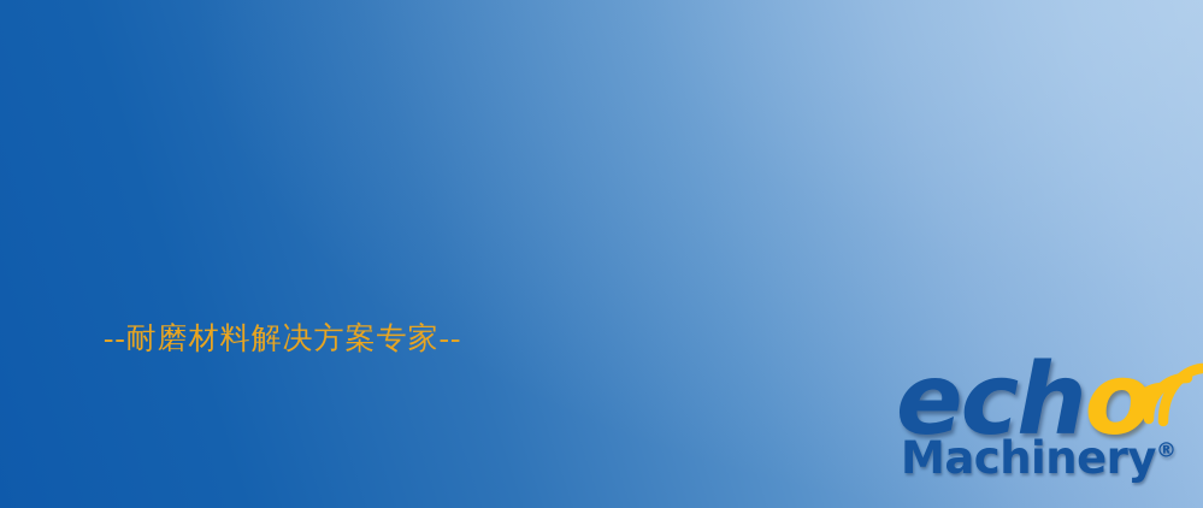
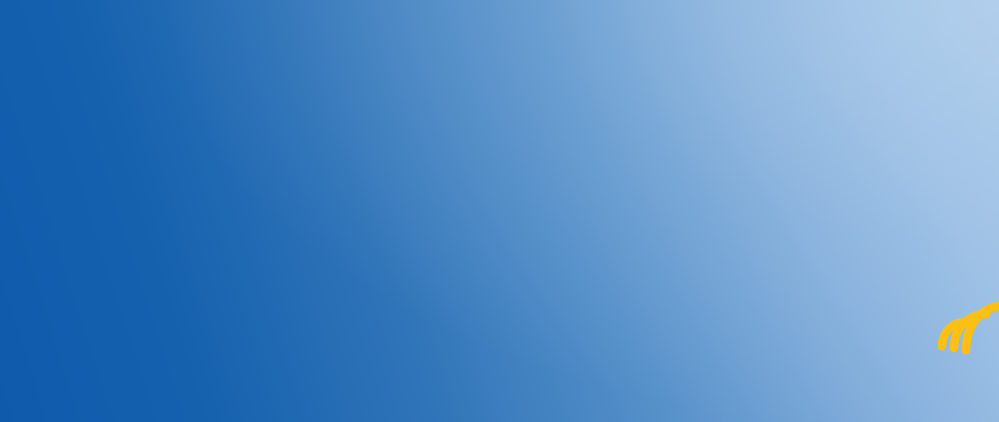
- --耐磨材料解决方案专家--
- echo
- Machinery®
